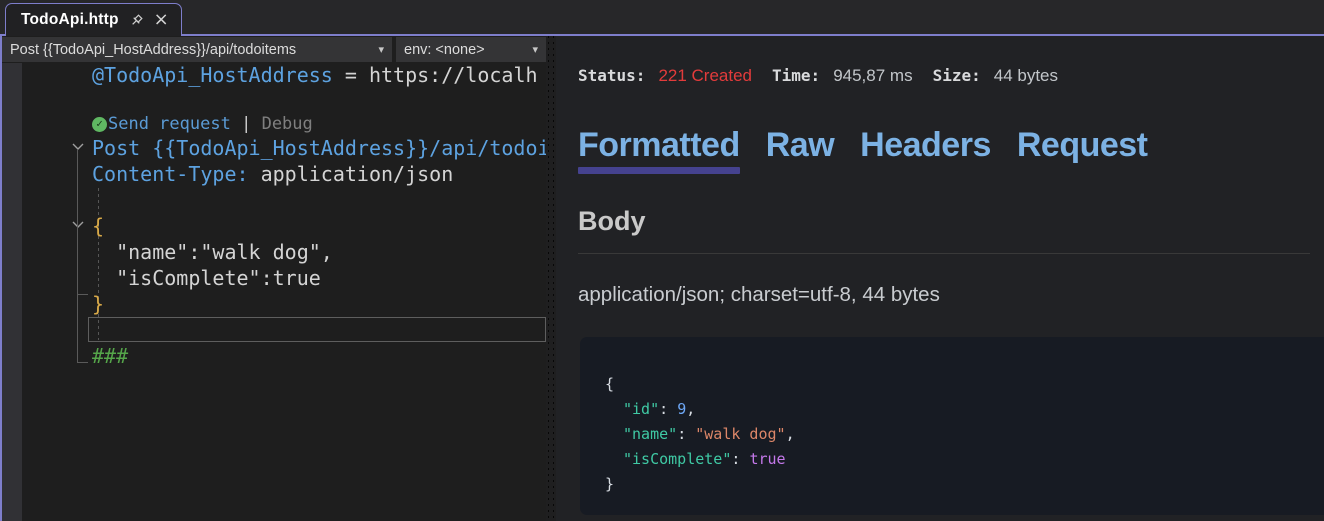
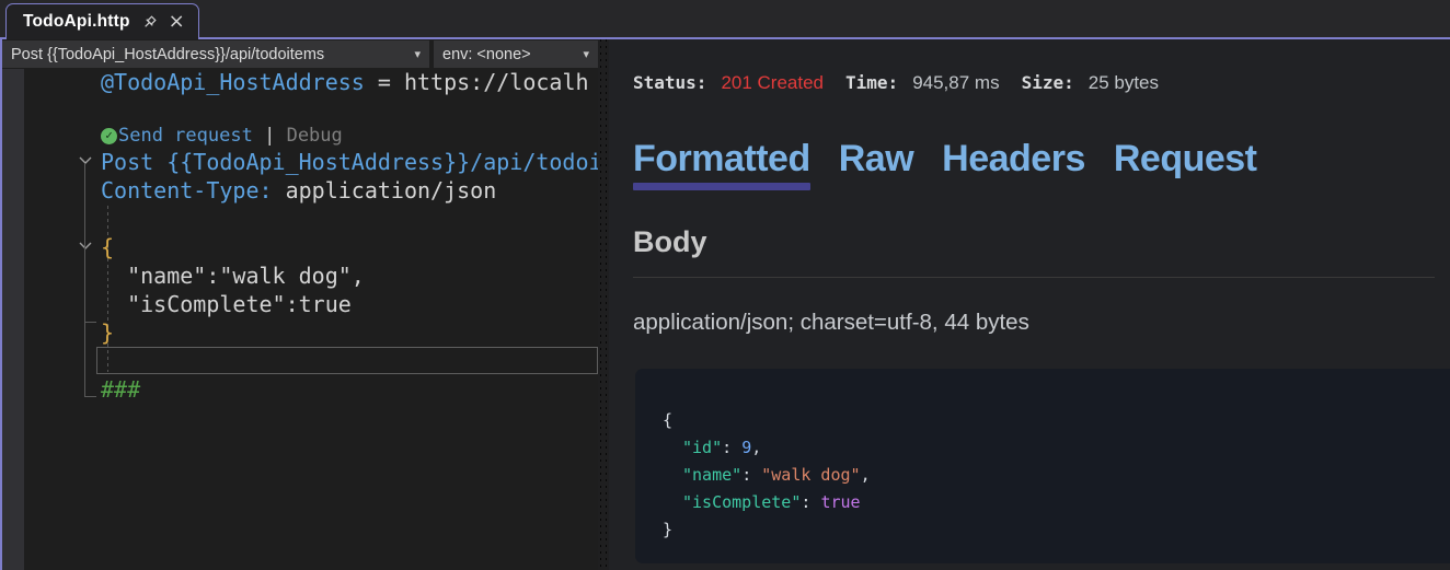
  TodoApi.http
  ×
  Post {{TodoApi_HostAddress}}/api/todoitems
  ▾
  env: <none>
  ▾
  @TodoApi_HostAddress = https://localh
  ✓
  Send request
  |
  Debug
  Post {{TodoApi_HostAddress}}/api/todoi
  Content-Type: application/json
  {
  "name":"walk dog",
  "isComplete":true
  }
  ###
  Status:
- 221 Created
+ 201 Created
  Time:
  945,87 ms
  Size:
- 44 bytes
+ 25 bytes
  Formatted
  Raw
  Headers
  Request
  Body
  application/json; charset=utf-8, 44 bytes
  {
  "id": 9,
  "name": "walk dog",
  "isComplete": true
  }
